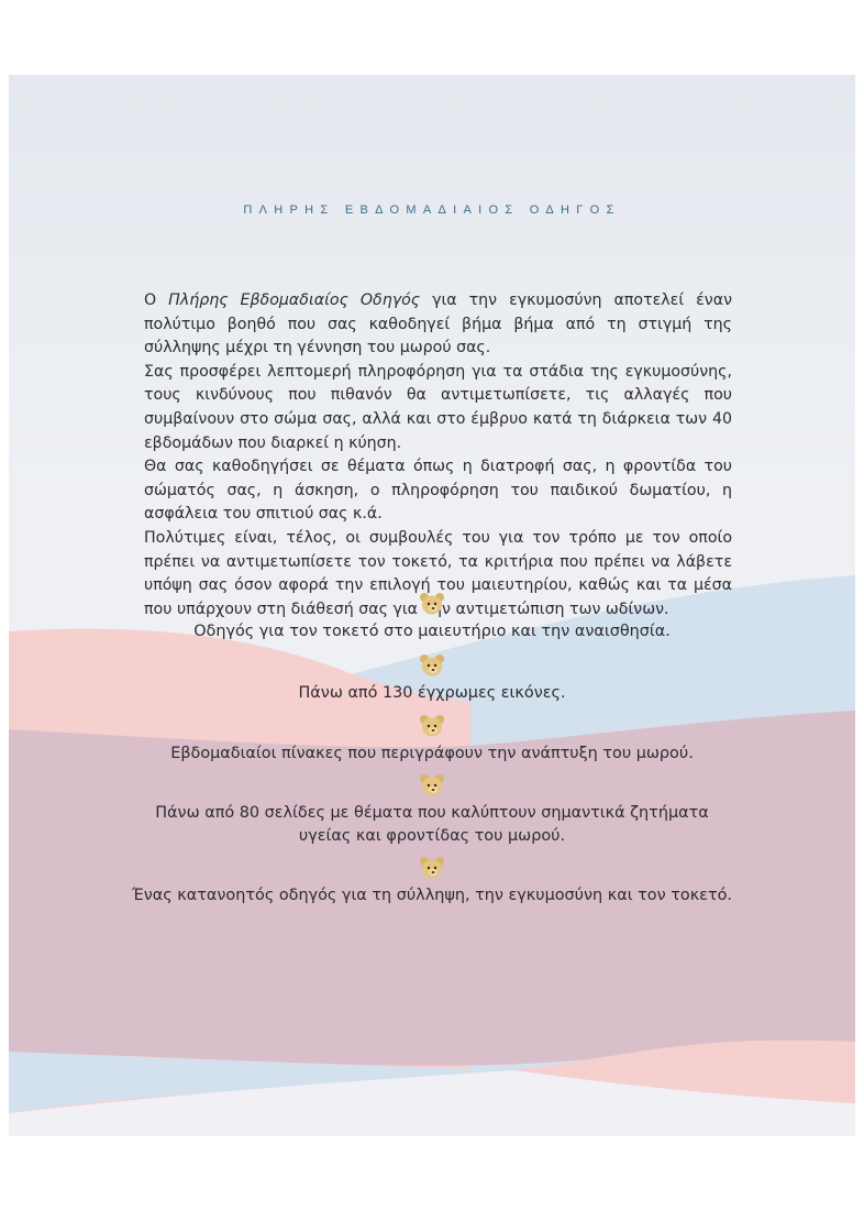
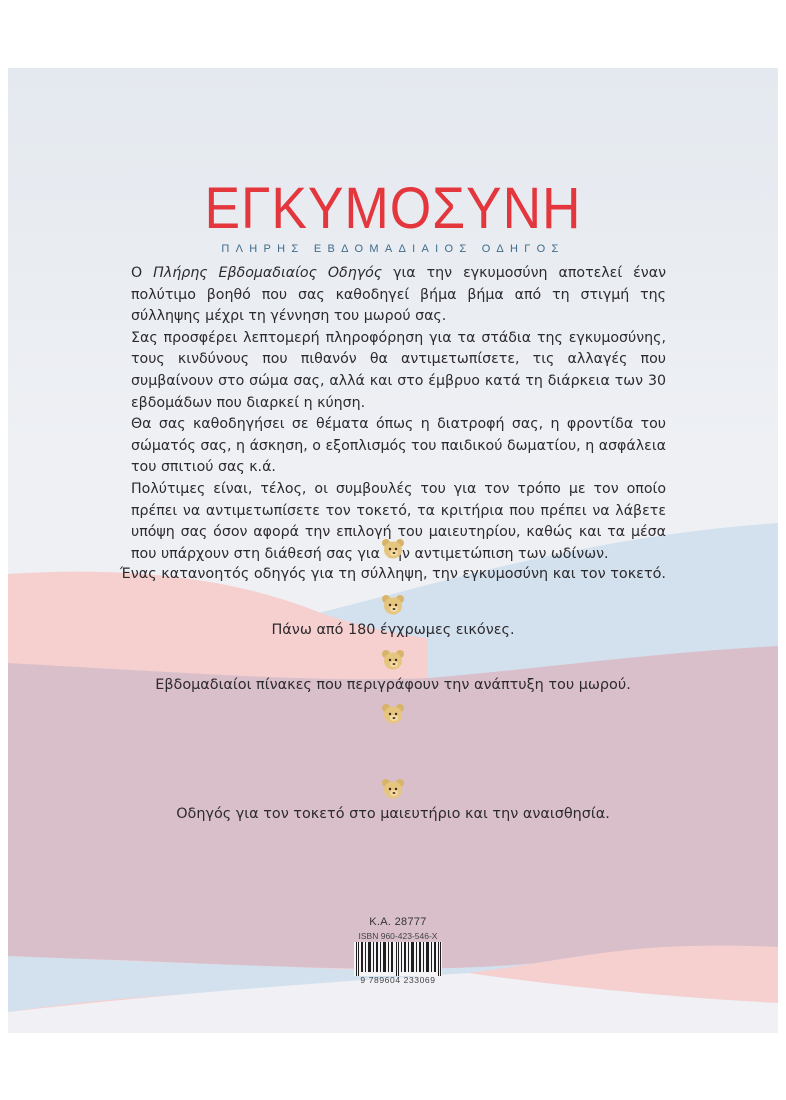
+ ΕΓΚΥΜΟΣΥΝΗ
  ΠΛΗΡΗΣ ΕΒΔΟΜΑΔΙΑΙΟΣ ΟΔΗΓΟΣ
  Ο Πλήρης Εβδομαδιαίος Οδηγός για την εγκυμοσύνη αποτελεί έναν πολύτιμο βοηθό που σας καθοδηγεί βήμα βήμα από τη στιγμή της σύλληψης μέχρι τη γέννηση του μωρού σας.
- Σας προσφέρει λεπτομερή πληροφόρηση για τα στάδια της εγκυμοσύνης, τους κινδύνους που πιθανόν θα αντιμετωπίσετε, τις αλλαγές που συμβαίνουν στο σώμα σας, αλλά και στο έμβρυο κατά τη διάρκεια των 40 εβδομάδων που διαρκεί η κύηση.
+ Σας προσφέρει λεπτομερή πληροφόρηση για τα στάδια της εγκυμοσύνης, τους κινδύνους που πιθανόν θα αντιμετωπίσετε, τις αλλαγές που συμβαίνουν στο σώμα σας, αλλά και στο έμβρυο κατά τη διάρκεια των 30 εβδομάδων που διαρκεί η κύηση.
- Θα σας καθοδηγήσει σε θέματα όπως η διατροφή σας, η φροντίδα του σώματός σας, η άσκηση, ο πληροφόρηση του παιδικού δωματίου, η ασφάλεια του σπιτιού σας κ.ά.
+ Θα σας καθοδηγήσει σε θέματα όπως η διατροφή σας, η φροντίδα του σώματός σας, η άσκηση, ο εξοπλισμός του παιδικού δωματίου, η ασφάλεια του σπιτιού σας κ.ά.
  Πολύτιμες είναι, τέλος, οι συμβουλές του για τον τρόπο με τον οποίο πρέπει να αντιμετωπίσετε τον τοκετό, τα κριτήρια που πρέπει να λάβετε υπόψη σας όσον αφορά την επιλογή του μαιευτηρίου, καθώς και τα μέσα που υπάρχουν στη διάθεσή σας γιαν αντιμετώπιση των ωδίνων.
- Οδηγός για τον τοκετό στο μαιευτήριο και την αναισθησία.
+ Ένας κατανοητός οδηγός για τη σύλληψη, την εγκυμοσύνη και τον τοκετό.
- Πάνω από 130 έγχρωμες εικόνες.
+ Πάνω από 180 έγχρωμες εικόνες.
  Εβδομαδιαίοι πίνακες που περιγράφουν την ανάπτυξη του μωρού.
- Πάνω από 80 σελίδες με θέματα που καλύπτουν σημαντικά ζητήματα
- υγείας και φροντίδας του μωρού.
- Ένας κατανοητός οδηγός για τη σύλληψη, την εγκυμοσύνη και τον τοκετό.
+ Οδηγός για τον τοκετό στο μαιευτήριο και την αναισθησία.
+ Κ.Α. 28777
+ ISBN 960-423-546-X
+ 9 789604 233069
